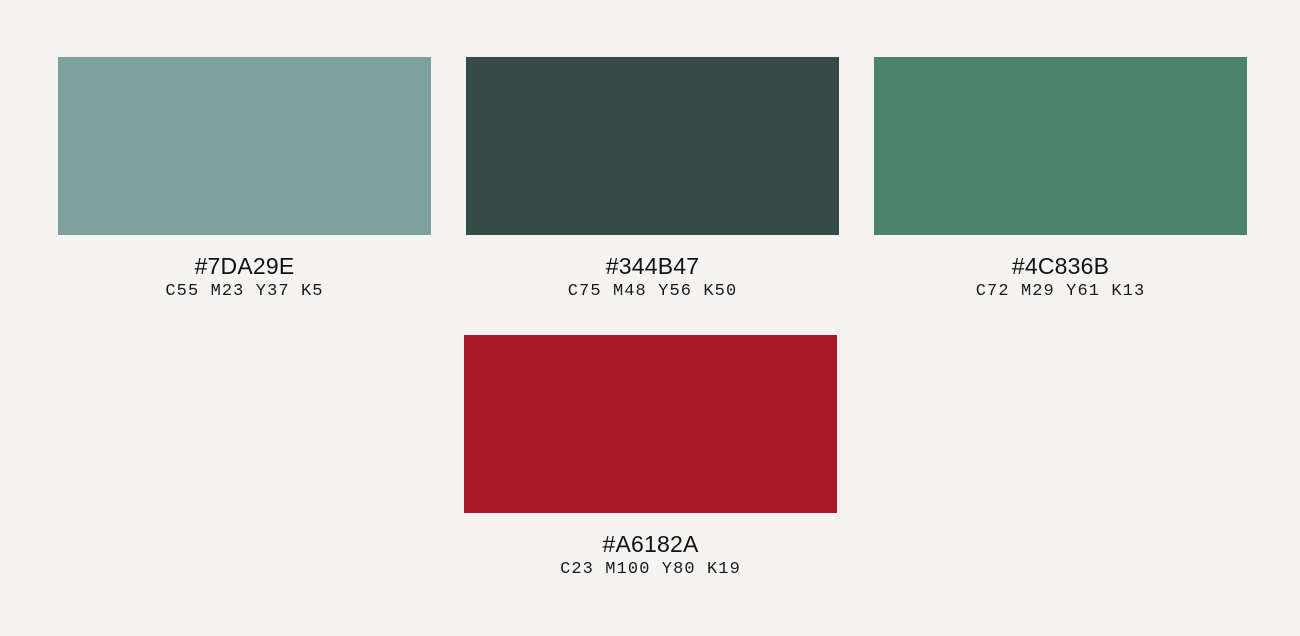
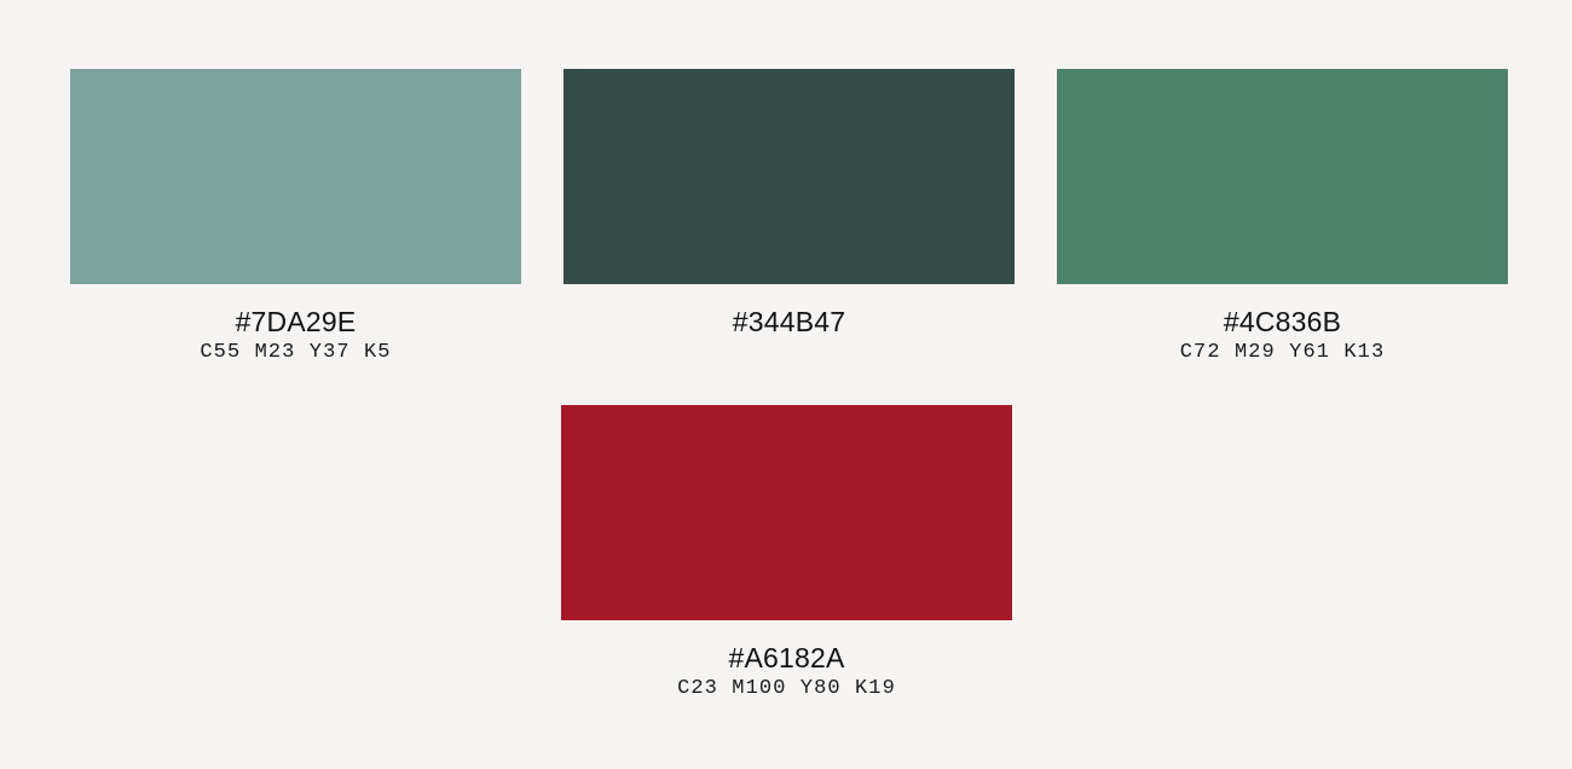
  #7DA29E
  C55 M23 Y37 K5
  #344B47
- C75 M48 Y56 K50
  #4C836B
  C72 M29 Y61 K13
  #A6182A
  C23 M100 Y80 K19
